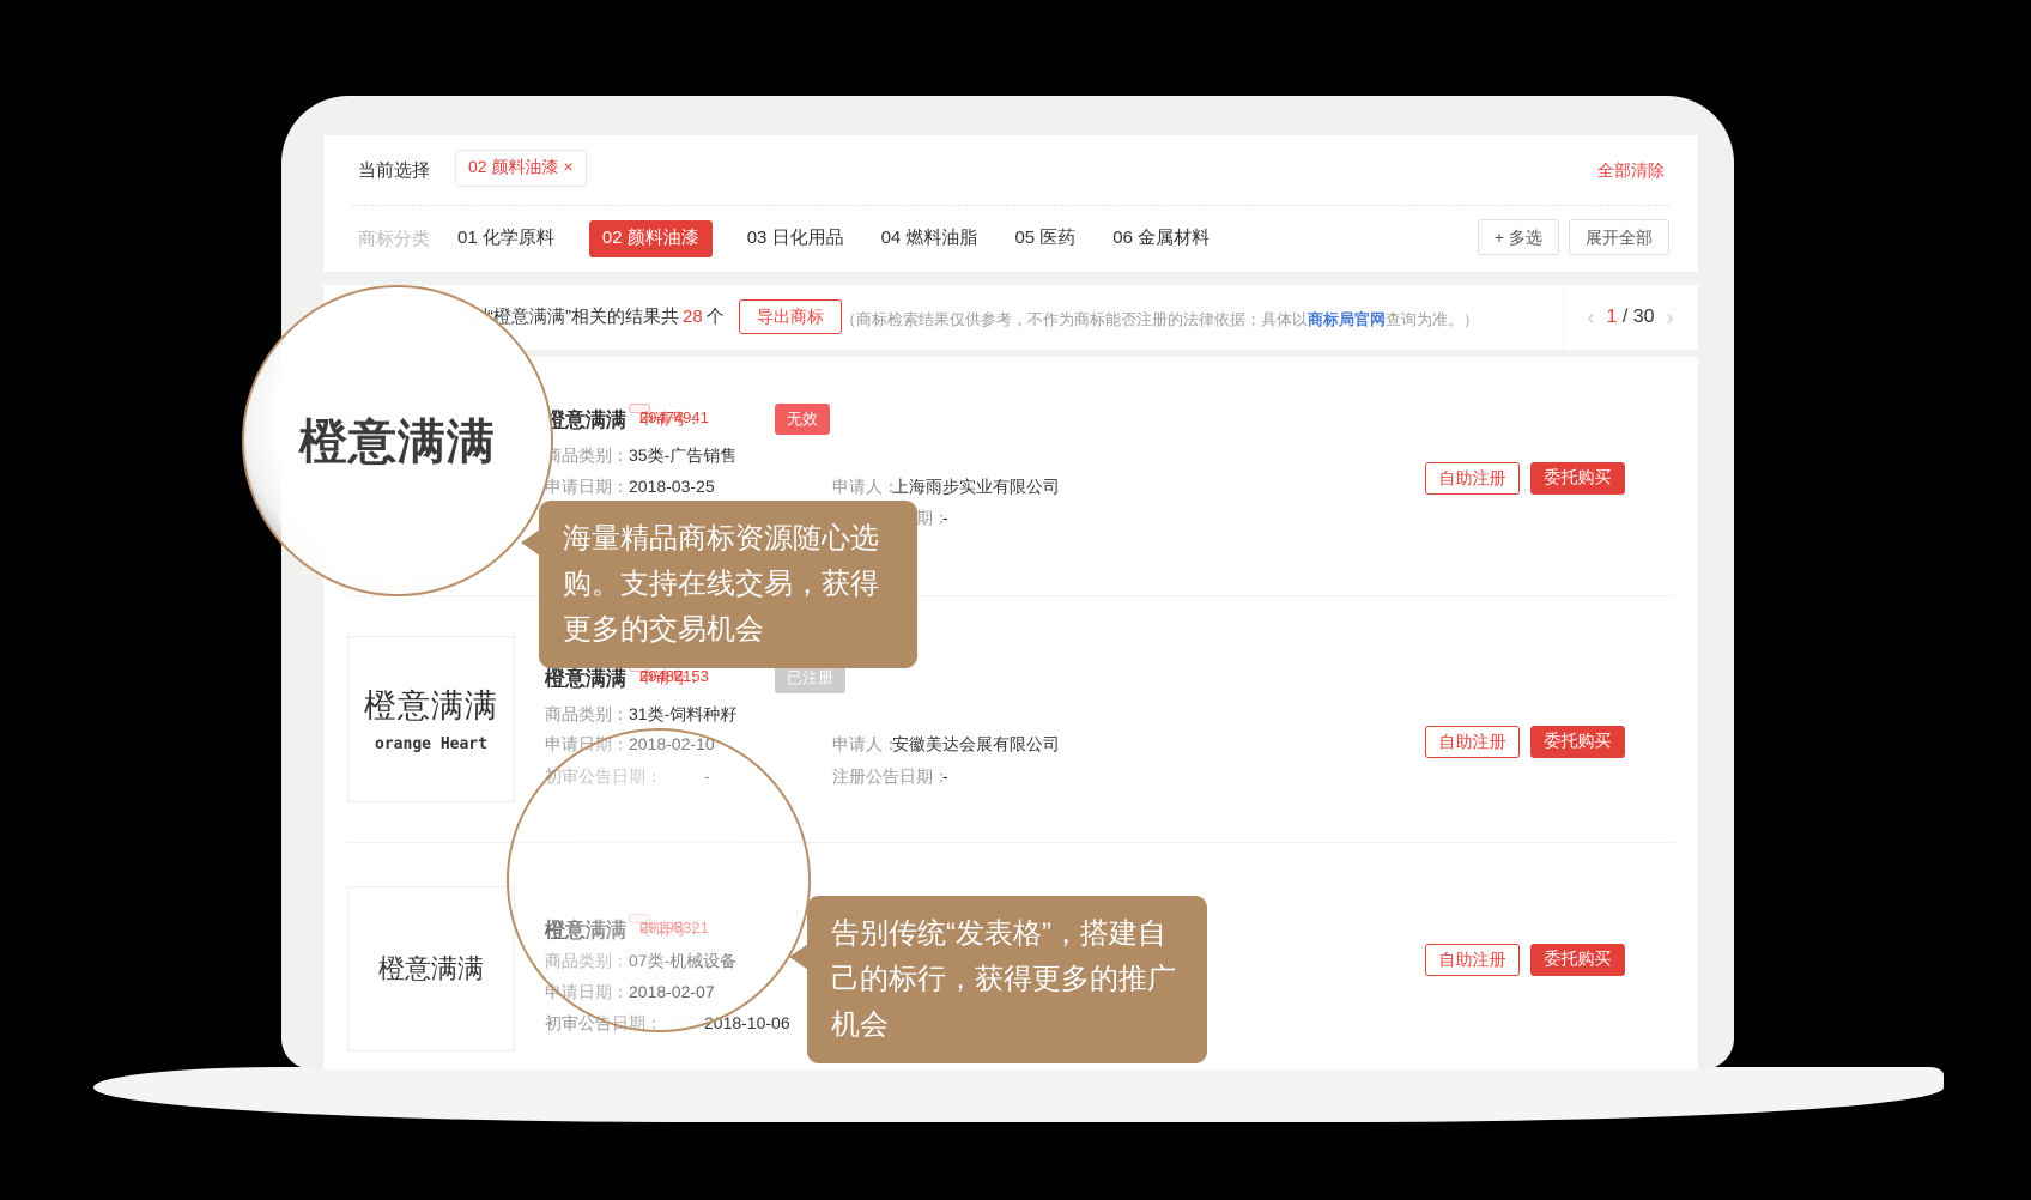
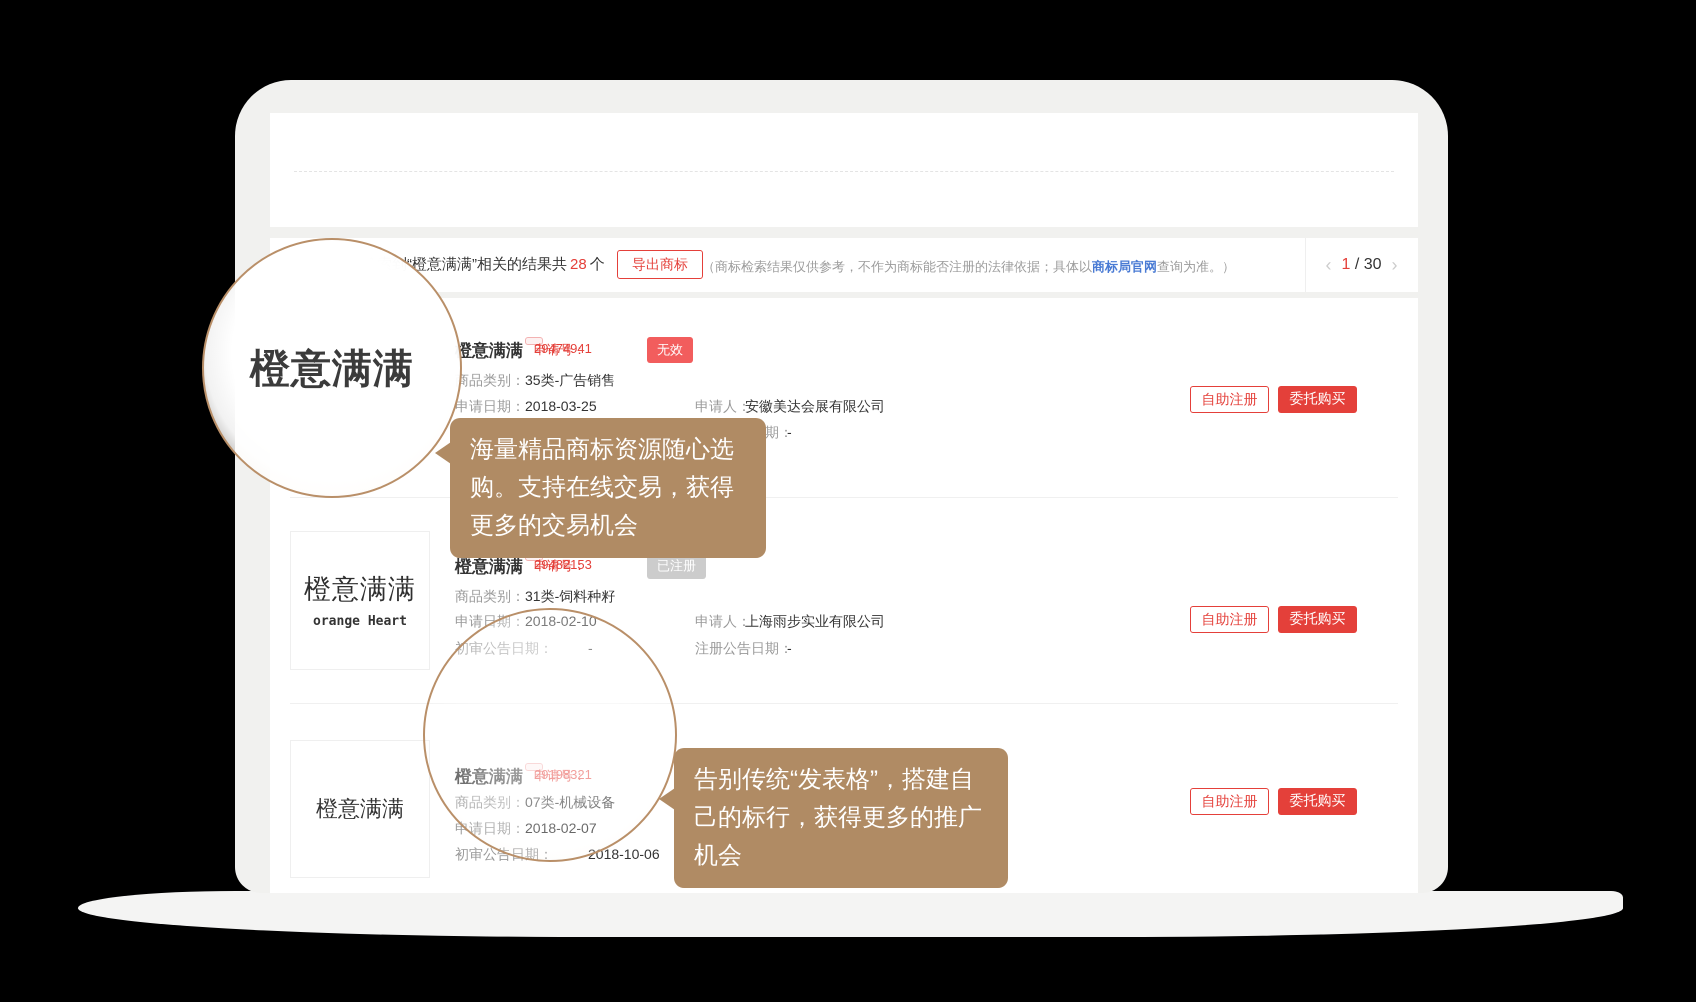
- 当前选择
- 02 颜料油漆 ×
- 全部清除
- 商标分类
- 01 化学原料
- 02 颜料油漆
- 03 日化用品
- 04 燃料油脂
- 05 医药
- 06 金属材料
- + 多选
- 展开全部
  橙意满满”相关的结果共 28 个
  导出商标
  （商标检索结果仅供参考，不作为商标能否注册的法律依据；具体以商标局官网查询为准。）
  ‹
  1 / 30
  ›
  橙意满满
  申请号：
  29474941
  无效
  商品类别：
  35类-广告销售
  申请日期：
  2018-03-25
  申请人：
- 上海雨步实业有限公司
+ 安徽美达会展有限公司
  -
  自助注册
  委托购买
  橙意满满
  orange Heart
  橙意满满
  申请号：
  29482153
  已注册
  商品类别：
  31类-饲料种籽
  申请人：
- 安徽美达会展有限公司
+ 上海雨步实业有限公司
  注册公告日期：
  -
  自助注册
  委托购买
  橙意满满
  018-10-06
  自助注册
  委托购买
  橙意满满
  海量精品商标资源随心选购。支持在线交易，获得更多的交易机会
  告别传统“发表格”，搭建自己的标行，获得更多的推广机会
